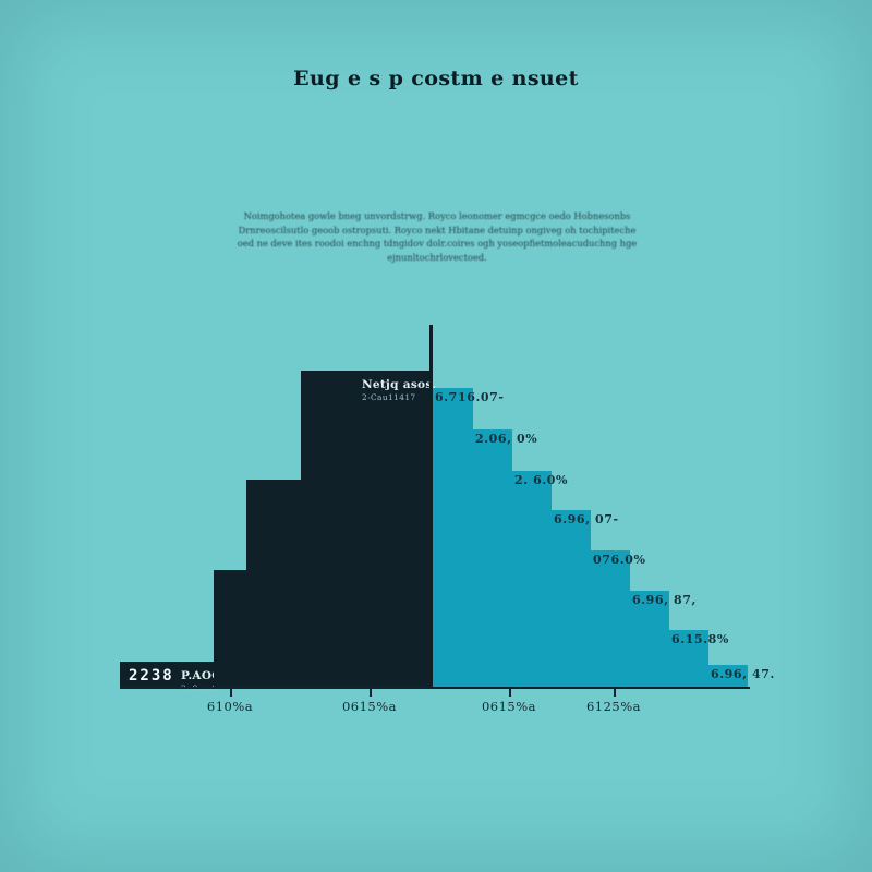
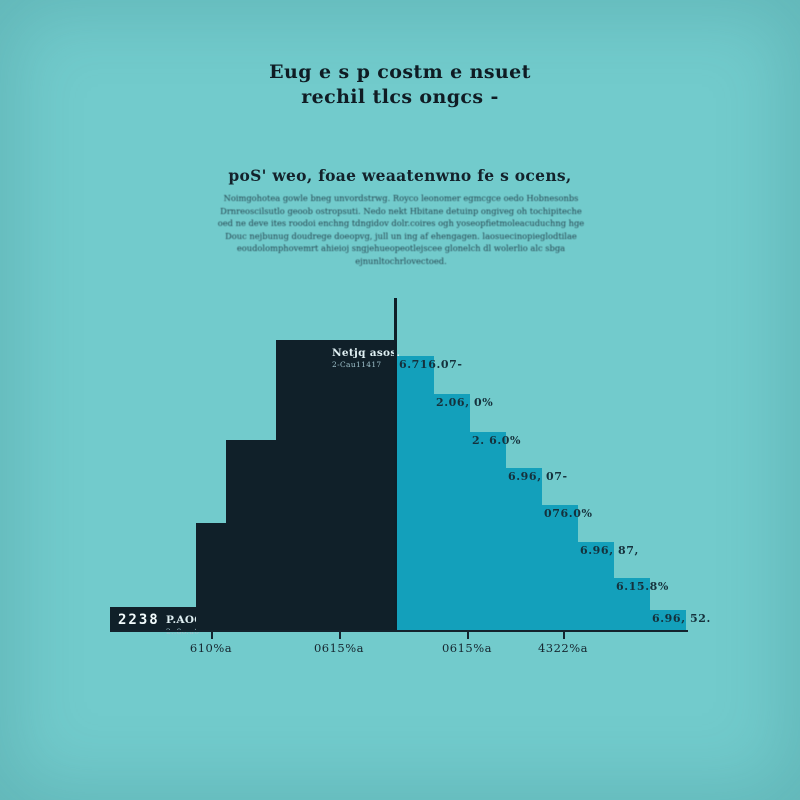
  Eug e s p costm e nsuet
+ rechil tlcs ongcs -
+ poS' weo, foae weaatenwno fe s ocens,
  Noimgohotea gowle bneg unvordstrwg. Royco leonomer egmcgce oedo Hobnesonbs
- Drnreoscilsutlo geoob ostropsuti. Royco nekt Hbitane detuinp ongiveg oh tochipiteche
+ Drnreoscilsutlo geoob ostropsuti. Nedo nekt Hbitane detuinp ongiveg oh tochipiteche
  oed ne deve ites roodoi enchng tdngidov dolr.coires ogh yoseopfietmoleacuduchng hge
+ Douc nejbunug doudrege doeopvg, jull un ing af ehengagen. laosuecinopieglodtilae
+ eoudolomphovemrt ahieioj sngjehueopeotlejscee glonelch dl wolerlio alc sbga
  ejnunltochrlovectoed.
  Netjq aso,
  2-Cau11417
  6.716.07-
  2.06, 0%
  2. 6.0%
  6.96, 07-
  076.0%
  6.96, 87,
  6.15.8%
- 6.96, 47.
+ 6.96, 52.
  2238
  610%a
  0615%a
  0615%a
- 6125%a
+ 4322%a
